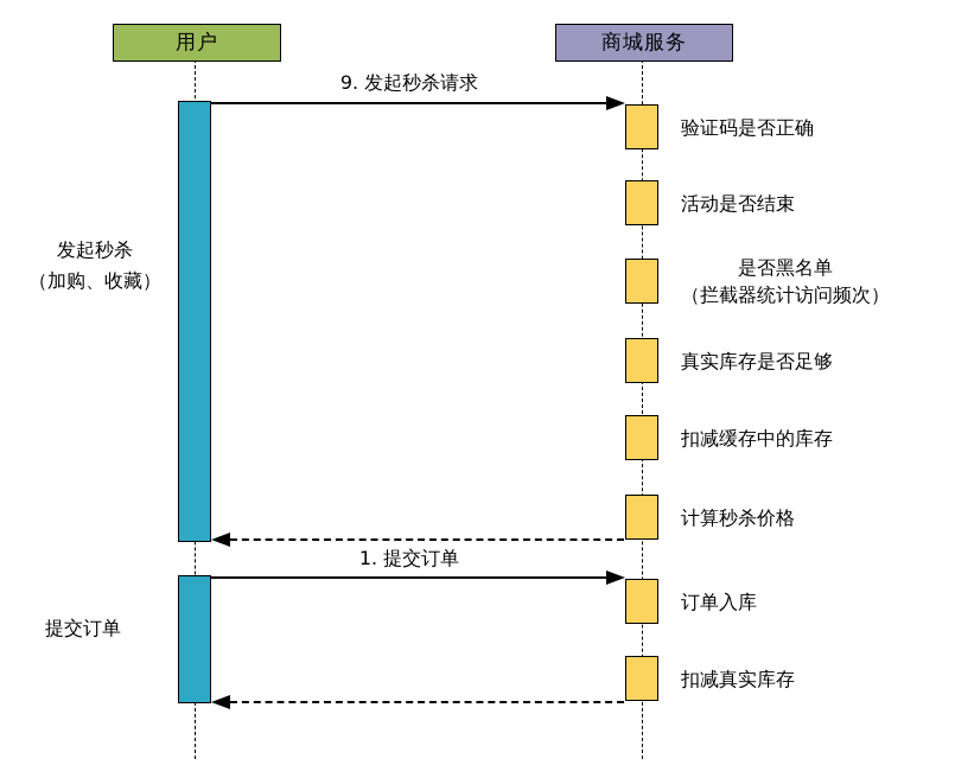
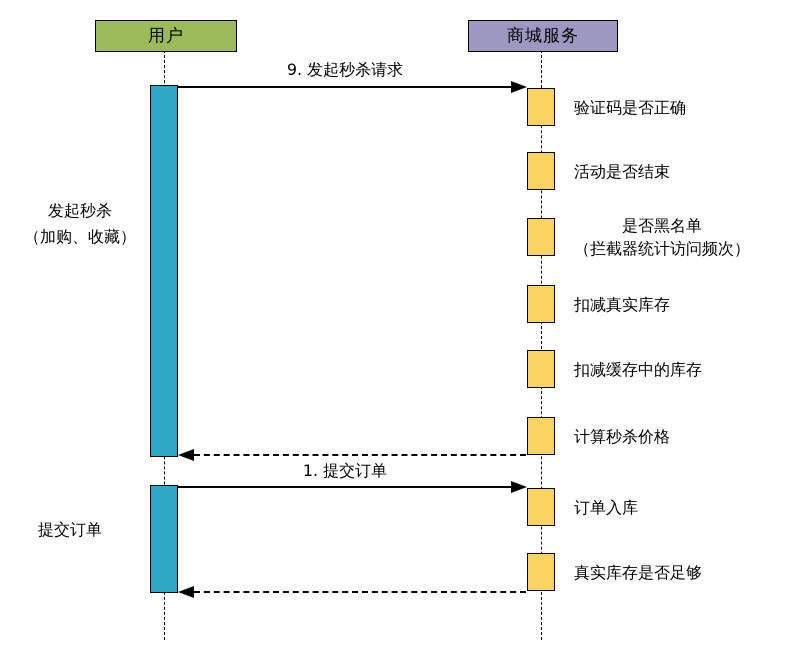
  用户
  商城服务
  9. 发起秒杀请求
  1. 提交订单
  验证码是否正确
  活动是否结束
  是否黑名单
  （拦截器统计访问频次）
- 真实库存是否足够
+ 扣减真实库存
  扣减缓存中的库存
  计算秒杀价格
  订单入库
- 扣减真实库存
+ 真实库存是否足够
  发起秒杀
  （加购、收藏）
  提交订单
